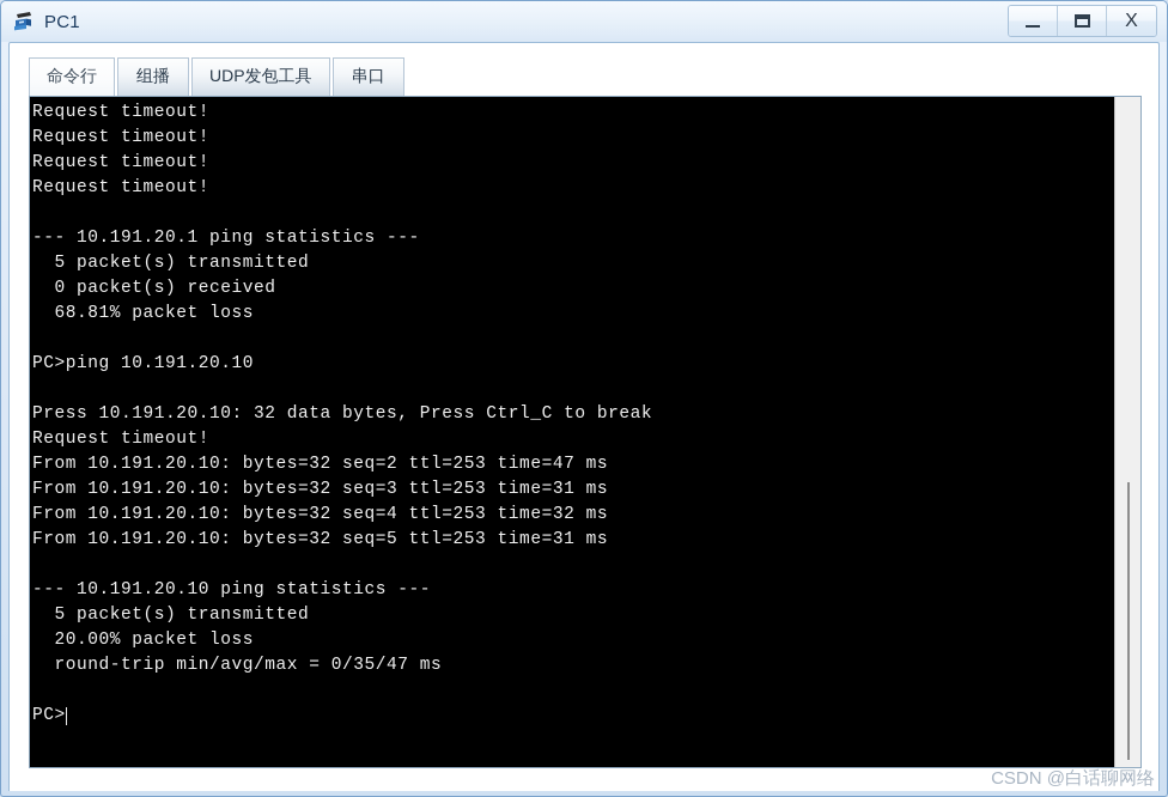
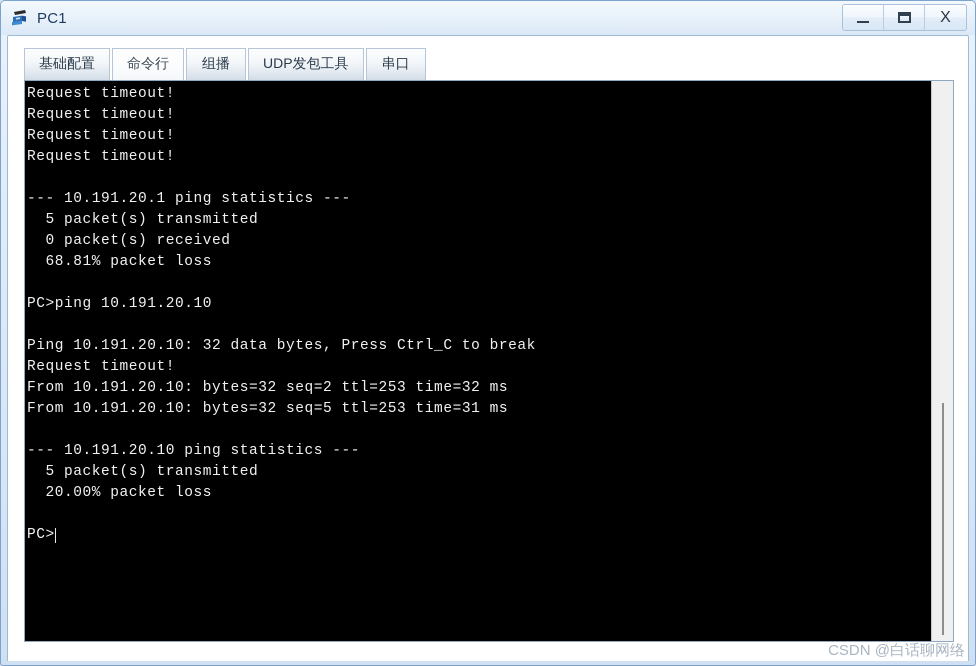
  PC1
  X
+ 基础配置
  命令行
  组播
  UDP发包工具
  串口
  Request timeout!
  Request timeout!
  Request timeout!
  Request timeout!
  --- 10.191.20.1 ping statistics ---
  5 packet(s) transmitted
  0 packet(s) received
  68.81% packet loss
  PC>ping 10.191.20.10
- Press 10.191.20.10: 32 data bytes, Press Ctrl_C to break
+ Ping 10.191.20.10: 32 data bytes, Press Ctrl_C to break
  Request timeout!
- From 10.191.20.10: bytes=32 seq=2 ttl=253 time=47 ms
- From 10.191.20.10: bytes=32 seq=3 ttl=253 time=31 ms
- From 10.191.20.10: bytes=32 seq=4 ttl=253 time=32 ms
+ From 10.191.20.10: bytes=32 seq=2 ttl=253 time=32 ms
  From 10.191.20.10: bytes=32 seq=5 ttl=253 time=31 ms
  --- 10.191.20.10 ping statistics ---
  5 packet(s) transmitted
  20.00% packet loss
- round-trip min/avg/max = 0/35/47 ms
  PC>
  CSDN @白话聊网络
